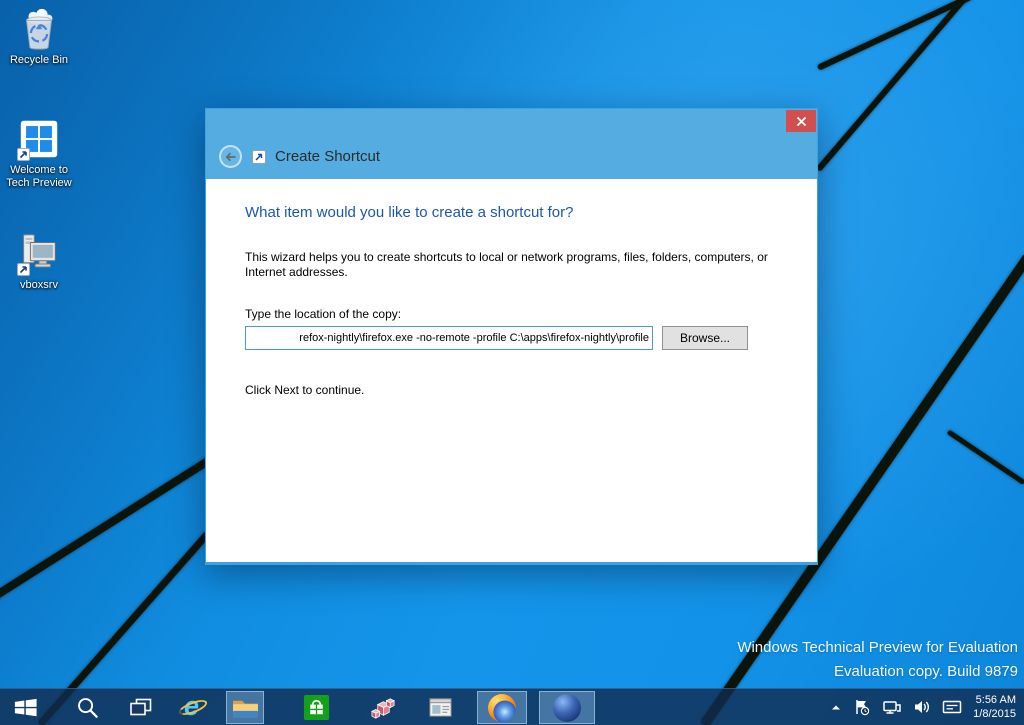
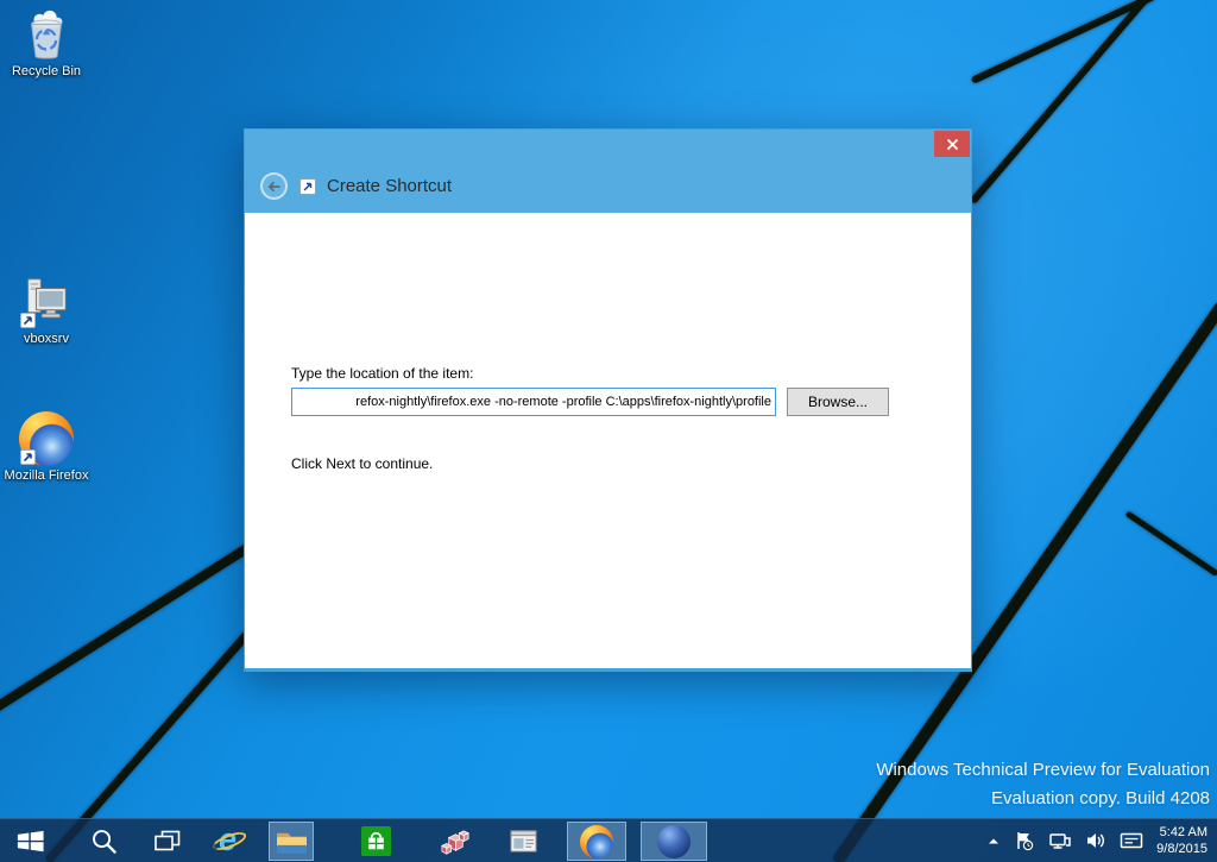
  Recycle Bin
- Welcome to Tech Preview
  vboxsrv
+ Mozilla Firefox
  Windows Technical Preview for Evaluation
- Evaluation copy. Build 9879
+ Evaluation copy. Build 4208
  Create Shortcut
- What item would you like to create a shortcut for?
- This wizard helps you to create shortcuts to local or network programs, files, folders, computers, or Internet addresses.
- Type the location of the copy:
+ Type the location of the item:
  refox-nightly\firefox.exe -no-remote -profile C:\apps\firefox-nightly\profile
  Browse...
  Click Next to continue.
  e
- 5:56 AM
+ 5:42 AM
- 1/8/2015
+ 9/8/2015
